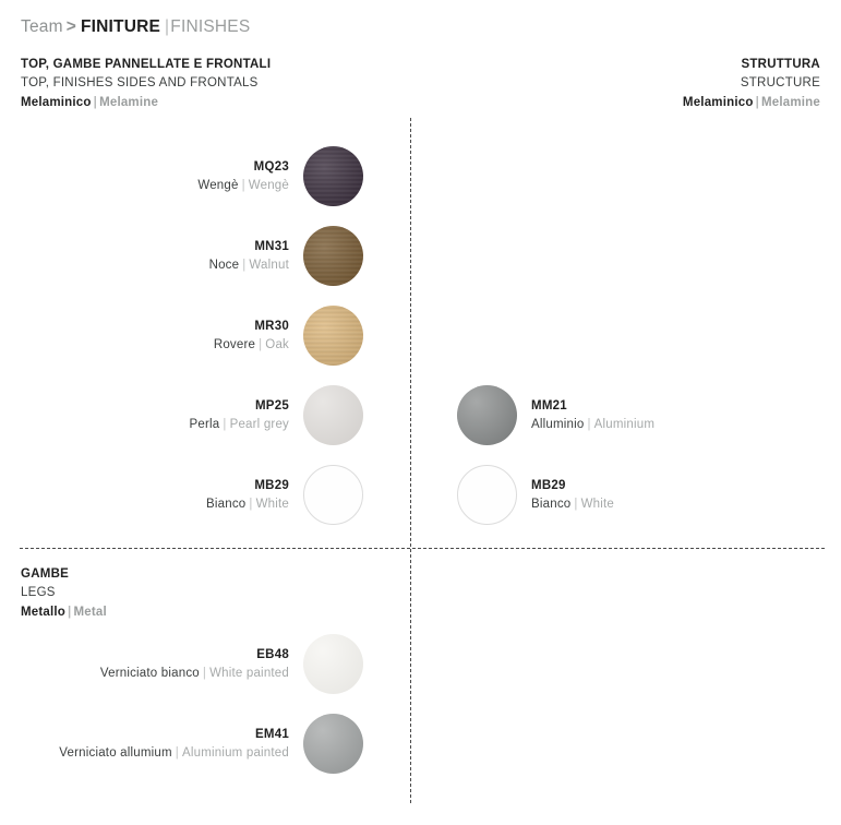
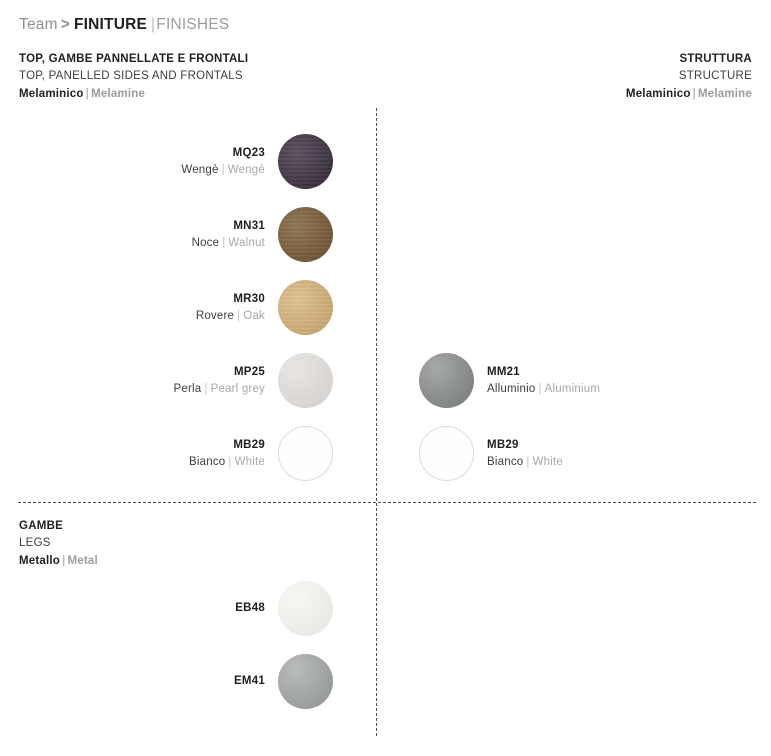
  Team > FINITURE |FINISHES
  TOP, GAMBE PANNELLATE E FRONTALI
- TOP, FINISHES SIDES AND FRONTALS
+ TOP, PANELLED SIDES AND FRONTALS
  Melaminico | Melamine
  STRUTTURA
  STRUCTURE
  Melaminico | Melamine
  GAMBE
  LEGS
  Metallo | Metal
  MQ23
  Wengè | Wengè
  MN31
  Noce | Walnut
  MR30
  Rovere | Oak
  MP25
  Perla | Pearl grey
  MB29
  Bianco | White
  MM21
  Alluminio | Aluminium
  MB29
  Bianco | White
  EB48
- Verniciato bianco | White painted
  EM41
- Verniciato allumium | Aluminium painted
